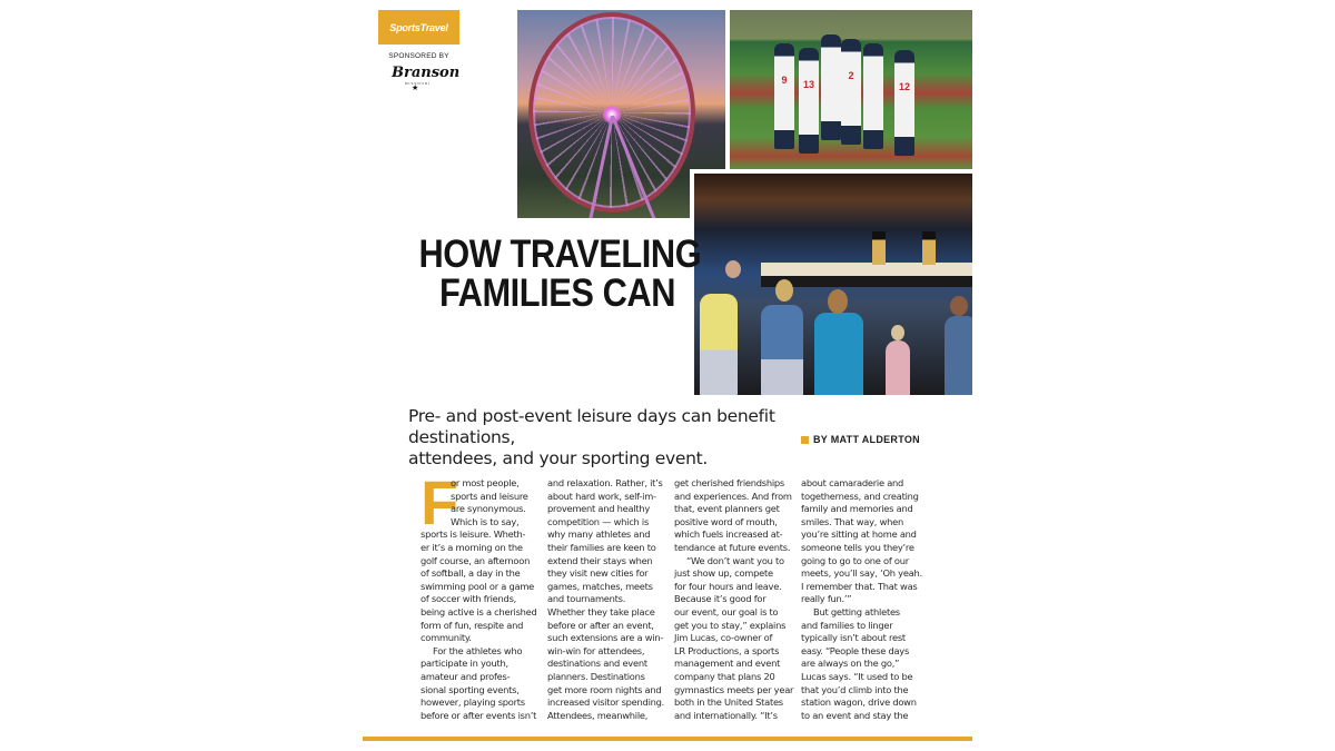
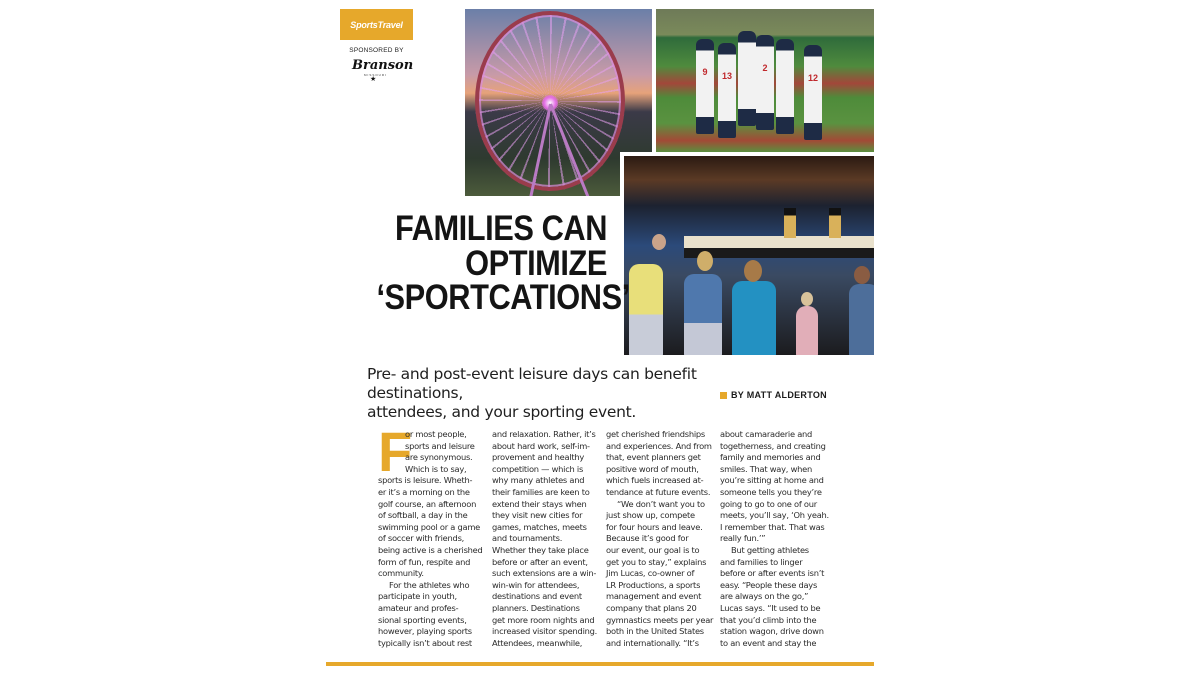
  SportsTravel
  Branson
  9
  13
  2
  12
- HOW TRAVELING
  FAMILIES CAN
+ OPTIMIZE
+ ‘SPORTCATIONS’
  Pre- and post-event leisure days can benefit destinations,
  attendees, and your sporting event.
  BY MATT ALDERTON
  F
  or most people,
  sports and leisure
  are synonymous.
  Which is to say,
  sports is leisure. Wheth-
  er it’s a morning on the
  golf course, an afternoon
  of softball, a day in the
  swimming pool or a game
  of soccer with friends,
  being active is a cherished
  form of fun, respite and
  community.
  For the athletes who
  participate in youth,
  amateur and profes-
  sional sporting events,
  however, playing sports
- before or after events isn’t
+ typically isn’t about rest
  and relaxation. Rather, it’s
  about hard work, self-im-
  provement and healthy
  competition — which is
  why many athletes and
  their families are keen to
  extend their stays when
  they visit new cities for
  games, matches, meets
  and tournaments.
  Whether they take place
  before or after an event,
  such extensions are a win-
  win-win for attendees,
  destinations and event
  planners. Destinations
  get more room nights and
  increased visitor spending.
  Attendees, meanwhile,
  get cherished friendships
  and experiences. And from
  that, event planners get
  positive word of mouth,
  which fuels increased at-
  tendance at future events.
  “We don’t want you to
  just show up, compete
  for four hours and leave.
  Because it’s good for
  our event, our goal is to
  get you to stay,” explains
  Jim Lucas, co-owner of
  LR Productions, a sports
  management and event
  company that plans 20
  gymnastics meets per year
  both in the United States
  and internationally. “It’s
  about camaraderie and
  togetherness, and creating
  family and memories and
  smiles. That way, when
  you’re sitting at home and
  someone tells you they’re
  going to go to one of our
  meets, you’ll say, ‘Oh yeah.
  I remember that. That was
  really fun.’”
  But getting athletes
  and families to linger
- typically isn’t about rest
+ before or after events isn’t
  easy. “People these days
  are always on the go,”
  Lucas says. “It used to be
  that you’d climb into the
  station wagon, drive down
  to an event and stay the
